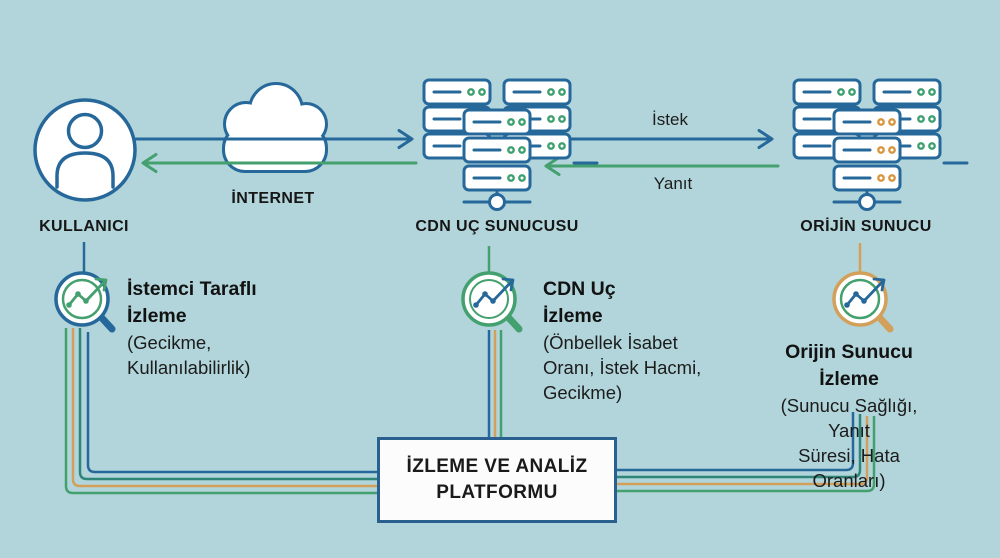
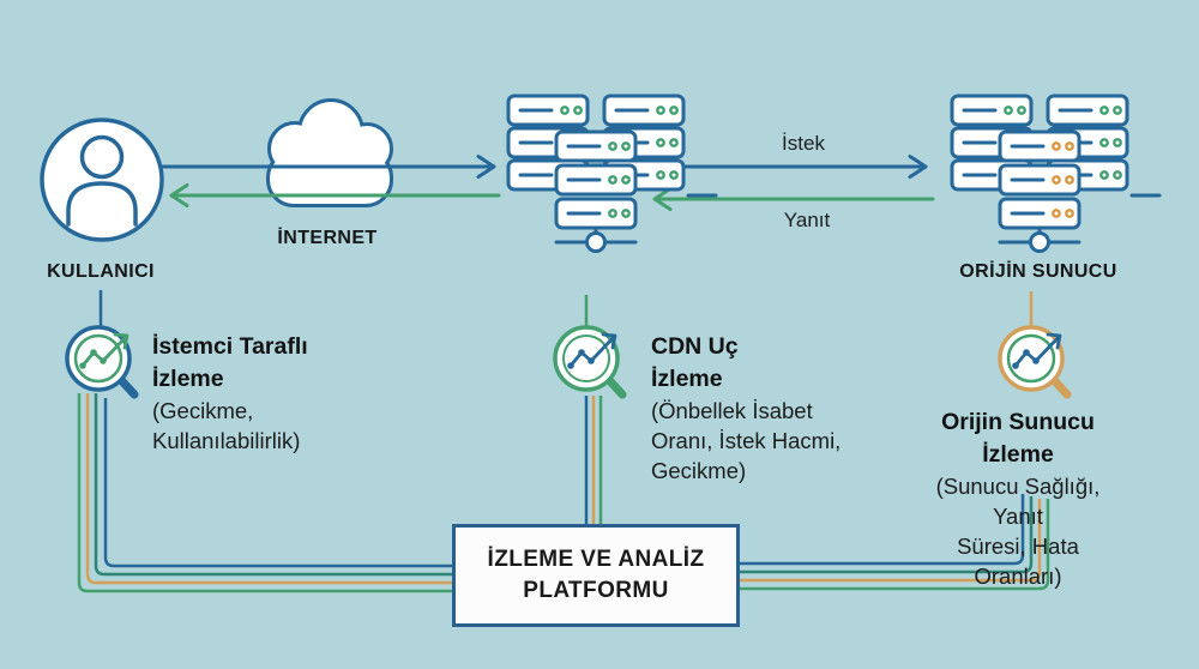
  KULLANICI
  İNTERNET
- CDN UÇ SUNUCUSU
  ORİJİN SUNUCU
  İstek
  Yanıt
  İstemci Taraflı
  İzleme
  (Gecikme,
  Kullanılabilirlik)
  CDN Uç
  İzleme
  (Önbellek İsabet
  Oranı, İstek Hacmi,
  Gecikme)
  Orijin Sunucu İzleme
  (Sunucu Sağlığı, Yanıt
  Süresi, Hata Oranları)
  İZLEME VE ANALİZ
  PLATFORMU
